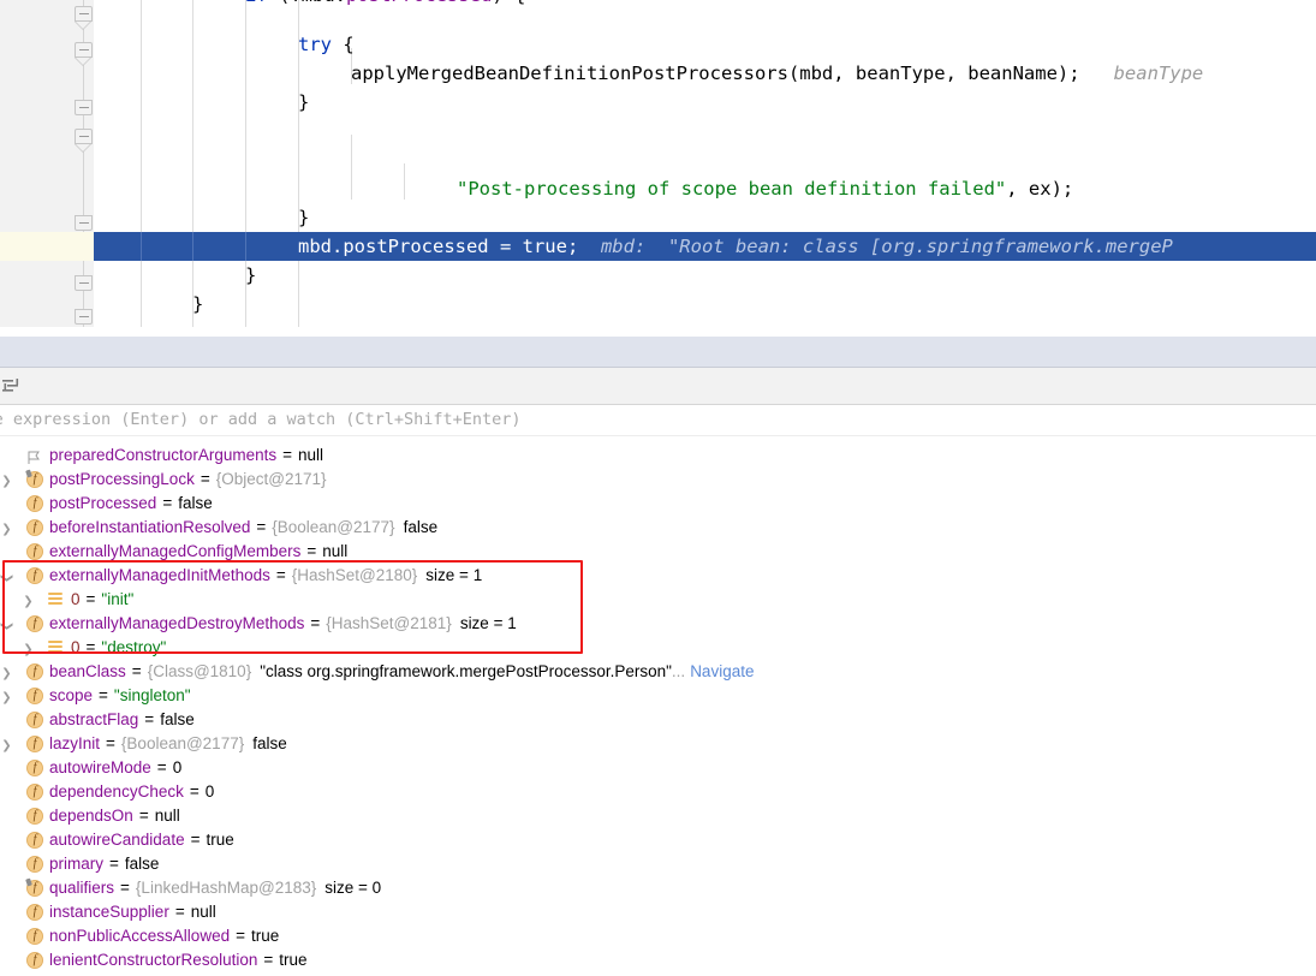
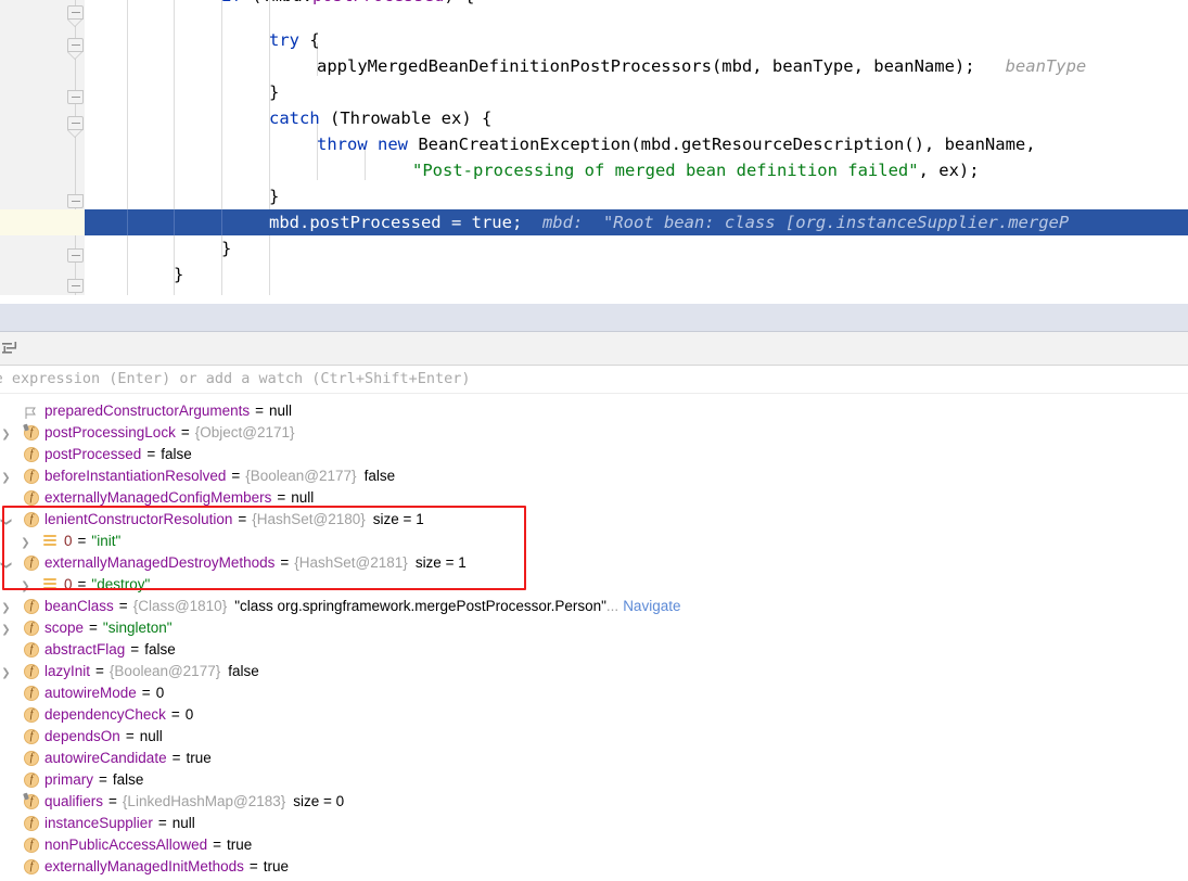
  try {
  applyMergedBeanDefinitionPostProcessors(mbd, beanType, beanName); beanType
  }
+ catch (Throwable ex) {
+ throw new BeanCreationException(mbd.getResourceDescription(), beanName,
- "Post-processing of scope bean definition failed", ex);
+ "Post-processing of merged bean definition failed", ex);
  }
  }
  }
- mbd.postProcessed = true; mbd: "Root bean: class [org.springframework.mergeP
+ mbd.postProcessed = true; mbd: "Root bean: class [org.instanceSupplier.mergeP
  expression (Enter) or add a watch (Ctrl+Shift+Enter)
  preparedConstructorArguments
  =
  null
  f
  postProcessingLock
  =
  {Object@2171}
  f
  postProcessed
  =
  false
  f
  beforeInstantiationResolved
  =
  {Boolean@2177}
  false
  f
  externallyManagedConfigMembers
  =
  null
  f
- externallyManagedInitMethods
+ lenientConstructorResolution
  =
  {HashSet@2180}
  size = 1
  0
  =
  "init"
  f
  externallyManagedDestroyMethods
  =
  {HashSet@2181}
  size = 1
  0
  =
  "destroy"
  f
  beanClass
  =
  {Class@1810}
  "class org.springframework.mergePostProcessor.Person"
  ...
  Navigate
  f
  scope
  =
  "singleton"
  f
  abstractFlag
  =
  false
  f
  lazyInit
  =
  {Boolean@2177}
  false
  f
  autowireMode
  =
  0
  f
  dependencyCheck
  =
  0
  f
  dependsOn
  =
  null
  f
  autowireCandidate
  =
  true
  f
  primary
  =
  false
  f
  qualifiers
  =
  {LinkedHashMap@2183}
  size = 0
  f
  instanceSupplier
  =
  null
  f
  nonPublicAccessAllowed
  =
  true
  f
- lenientConstructorResolution
+ externallyManagedInitMethods
  =
  true
